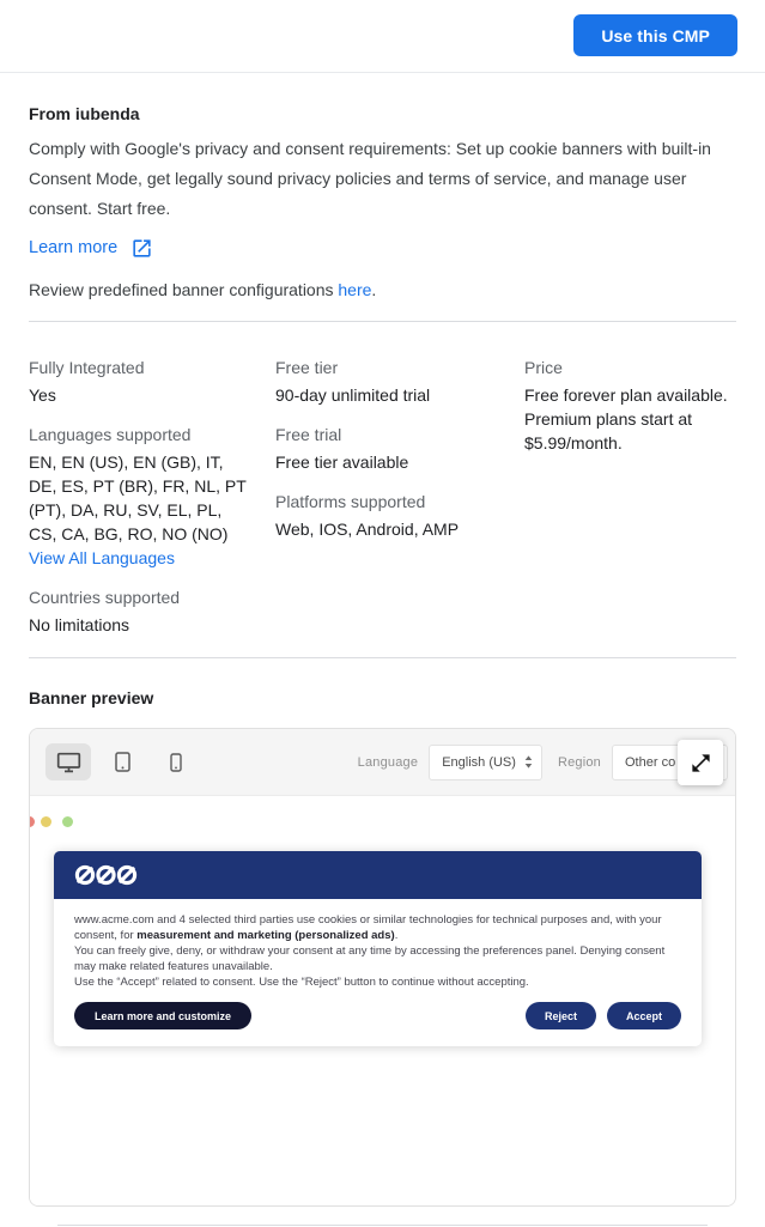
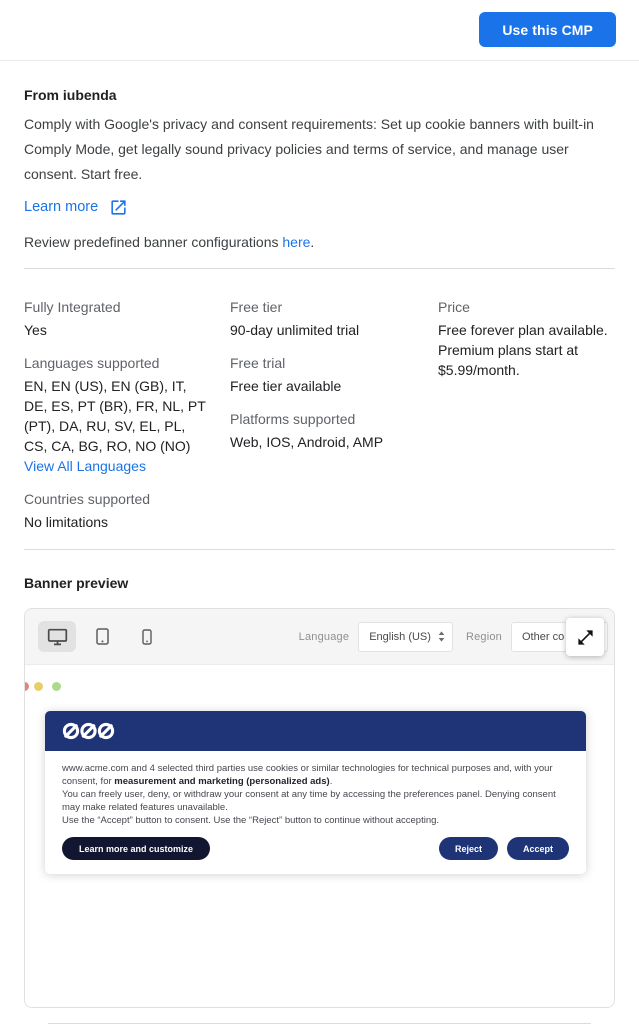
  Use this CMP
  From iubenda
- Comply with Google's privacy and consent requirements: Set up cookie banners with built-in Consent Mode, get legally sound privacy policies and terms of service, and manage user consent. Start free.
+ Comply with Google's privacy and consent requirements: Set up cookie banners with built-in Comply Mode, get legally sound privacy policies and terms of service, and manage user consent. Start free.
  Learn more
  Review predefined banner configurations here.
  Fully Integrated
  Yes
  Languages supported
  EN, EN (US), EN (GB), IT, DE, ES, PT (BR), FR, NL, PT (PT), DA, RU, SV, EL, PL, CS, CA, BG, RO, NO (NO)
  View All Languages
  Countries supported
  No limitations
  Free tier
  90-day unlimited trial
  Free trial
  Free tier available
  Platforms supported
  Web, IOS, Android, AMP
  Price
  Free forever plan available. Premium plans start at $5.99/month.
  Banner preview
  Language
  English (US)
  Region
  Other co
  www.acme.com and 4 selected third parties use cookies or similar technologies for technical purposes and, with your consent, for measurement and marketing (personalized ads).
- You can freely give, deny, or withdraw your consent at any time by accessing the preferences panel. Denying consent may make related features unavailable.
+ You can freely user, deny, or withdraw your consent at any time by accessing the preferences panel. Denying consent may make related features unavailable.
- Use the “Accept” related to consent. Use the “Reject” button to continue without accepting.
+ Use the “Accept” button to consent. Use the “Reject” button to continue without accepting.
  Learn more and customize
  Reject
  Accept
